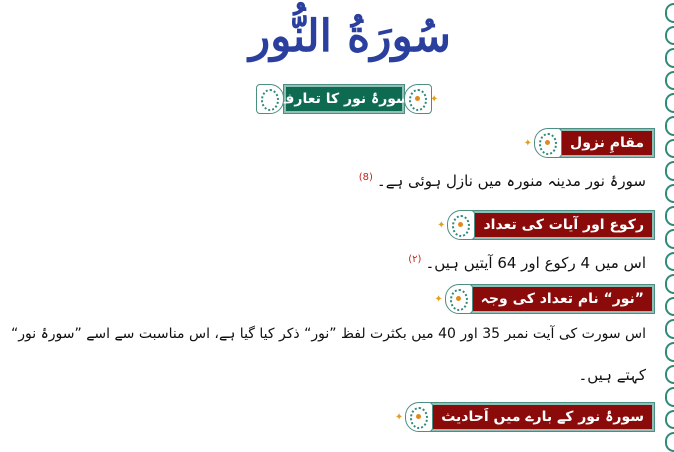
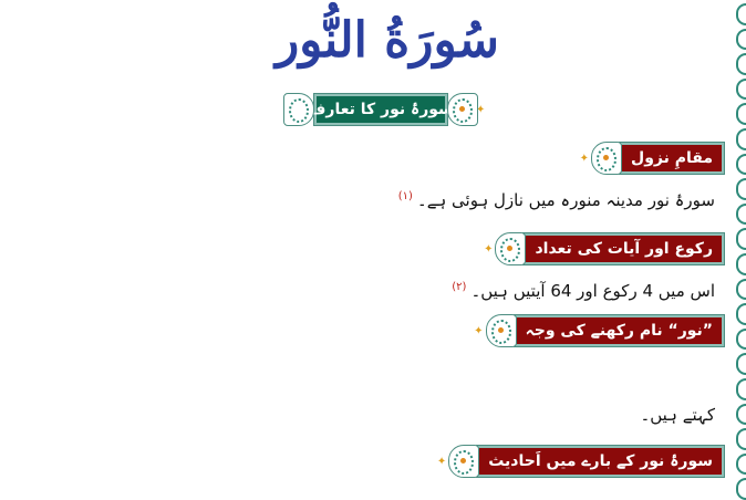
  سُورَةُ النُّور
  ✦
  سورۂ نور کا تعارف
  مقامِ نزول
  ✦
- سورۂ نور مدینہ منورہ میں نازل ہوئی ہے۔(8)
+ سورۂ نور مدینہ منورہ میں نازل ہوئی ہے۔(۱)
  رکوع اور آیات کی تعداد
  ✦
  اس میں 4 رکوع اور 64 آیتیں ہیں۔(۲)
- ”نور“ نام تعداد کی وجہ
+ ”نور“ نام رکھنے کی وجہ
  ✦
- اس سورت کی آیت نمبر 35 اور 40 میں بکثرت لفظ ”نور“ ذکر کیا گیا ہے، اس مناسبت سے اسے ”سورۂ نور“
  کہتے ہیں۔
  سورۂ نور کے بارے میں اَحادیث
  ✦
